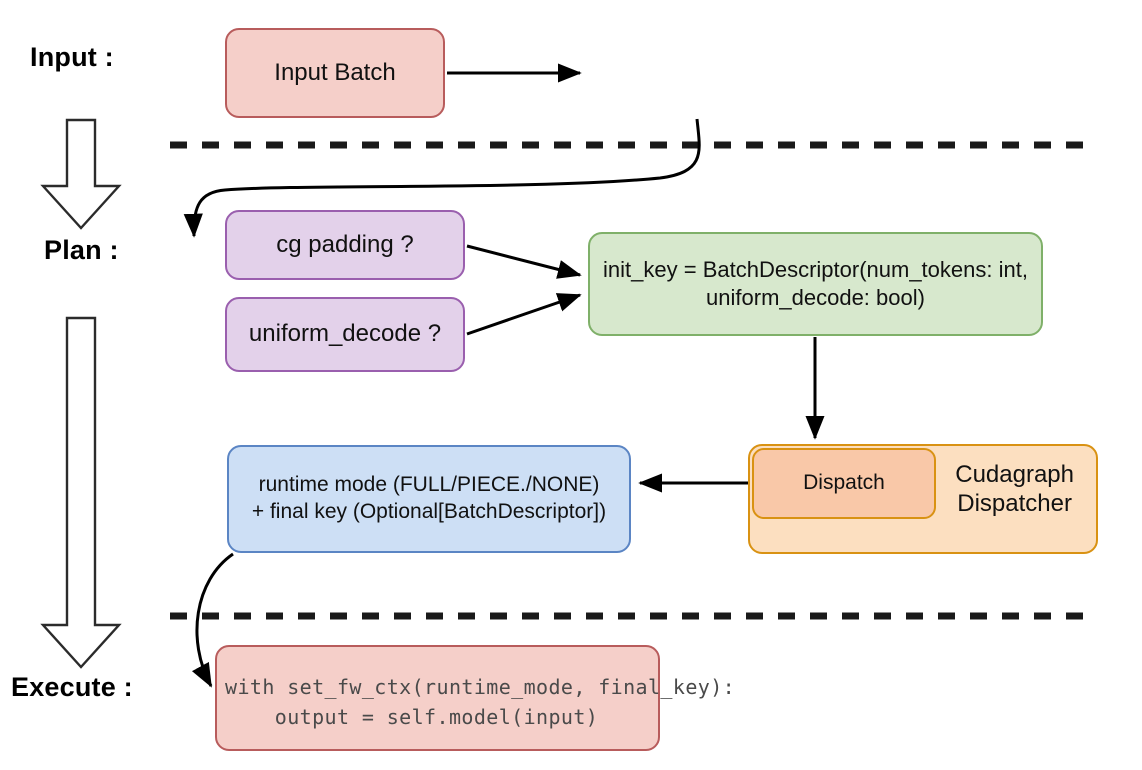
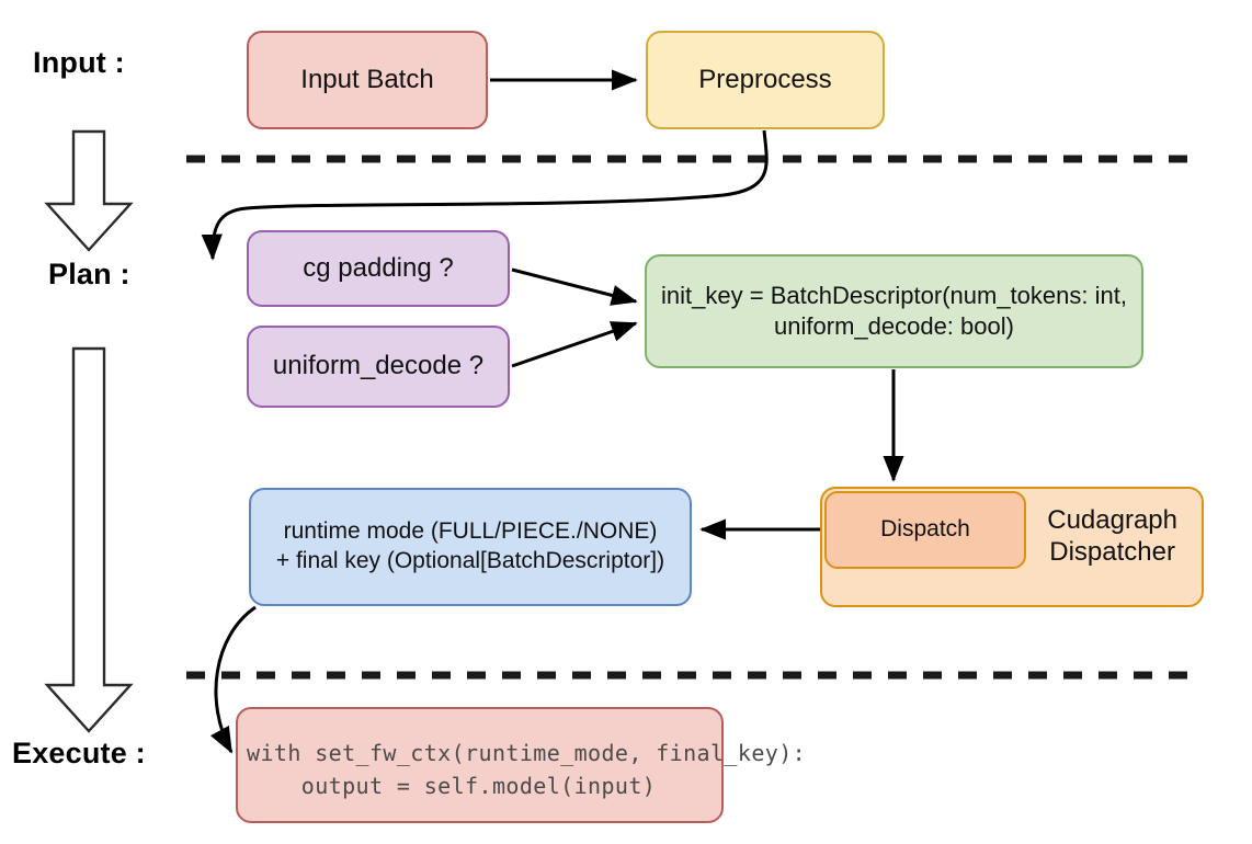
  Input :
  Plan :
  Execute :
  Input Batch
+ Preprocess
  cg padding ?
  uniform_decode ?
  init_key = BatchDescriptor(num_tokens: int,
  uniform_decode: bool)
  runtime mode (FULL/PIECE./NONE)
  + final key (Optional[BatchDescriptor])
  Cudagraph
  Dispatcher
  Dispatch
  with set_fw_ctx(runtime_mode, final_key): output = self.model(input)
